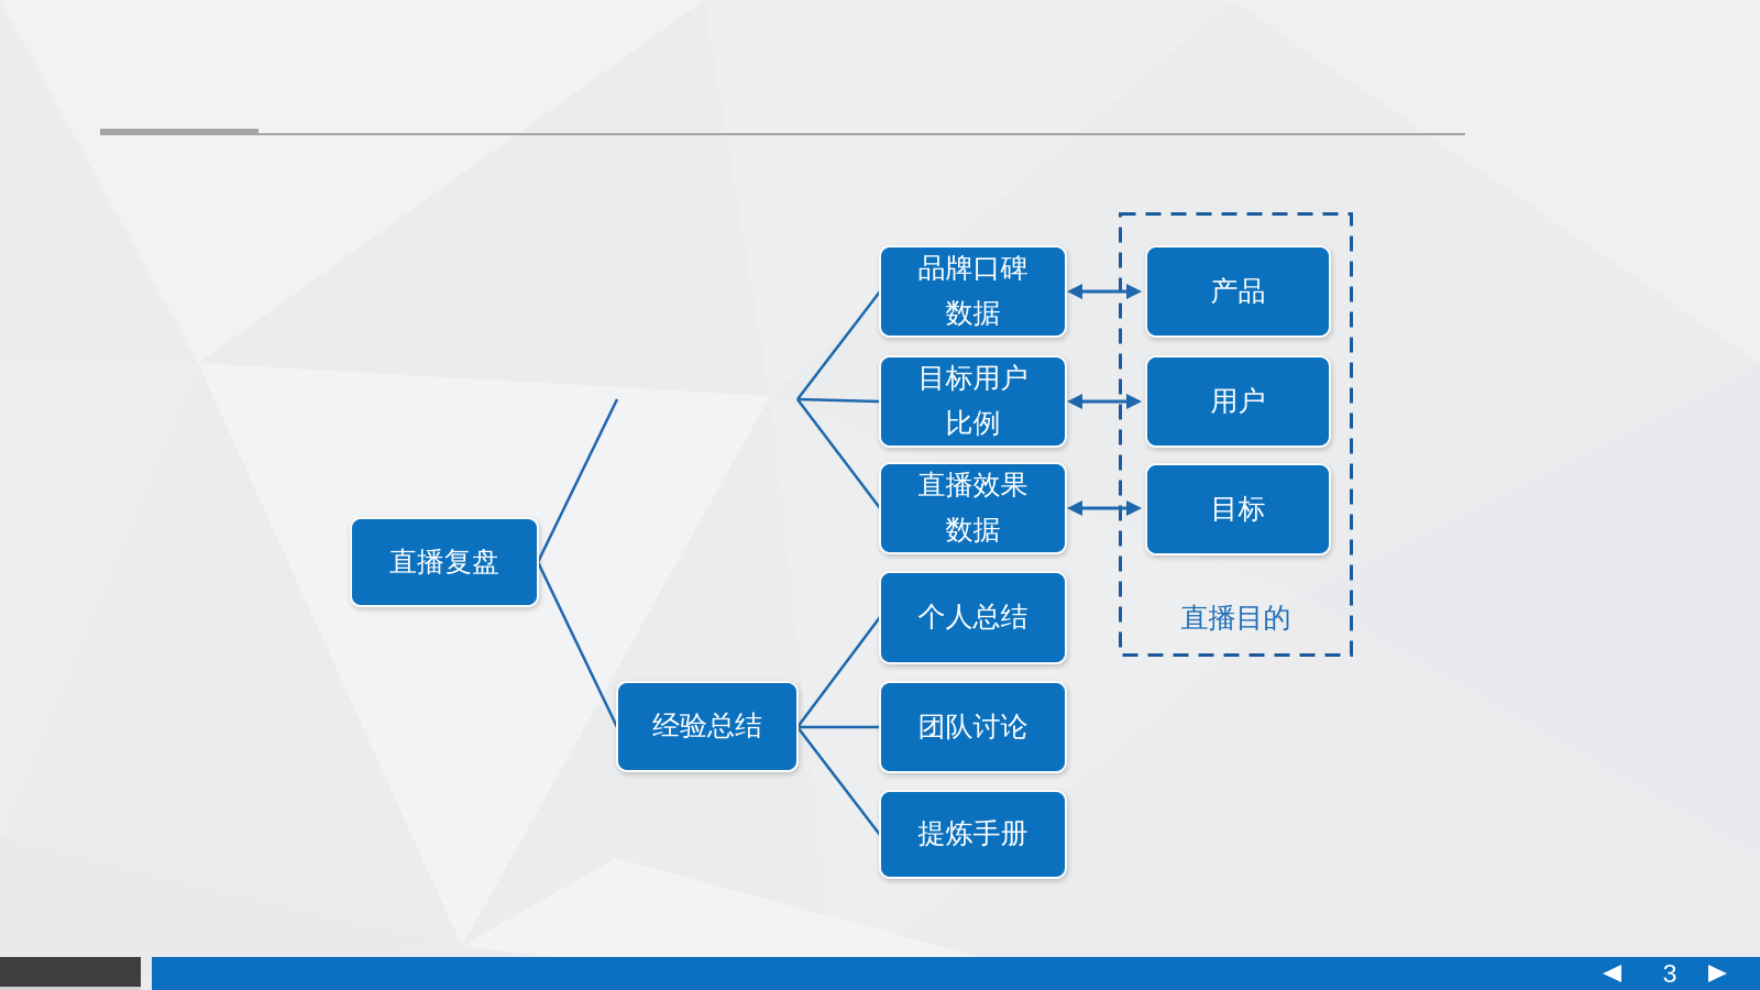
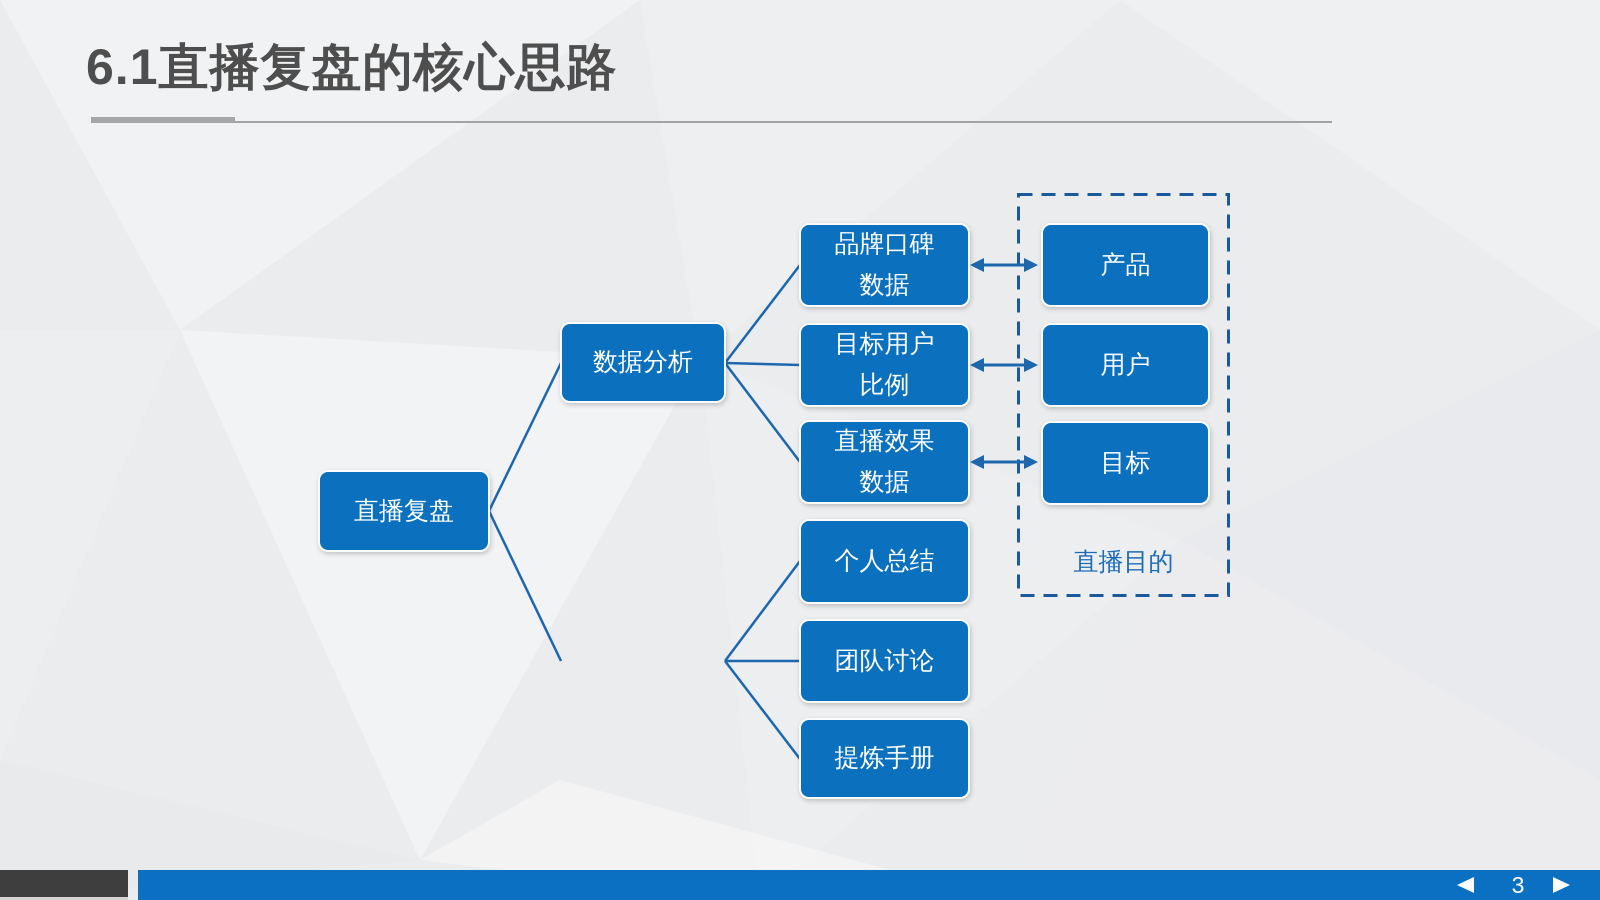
+ 6.1直播复盘的核心思路
  直播复盘
+ 数据分析
  品牌口碑
  数据
  目标用户
  比例
  直播效果
  数据
- 经验总结
  个人总结
  团队讨论
  提炼手册
  产品
  用户
  目标
  直播目的
  3
